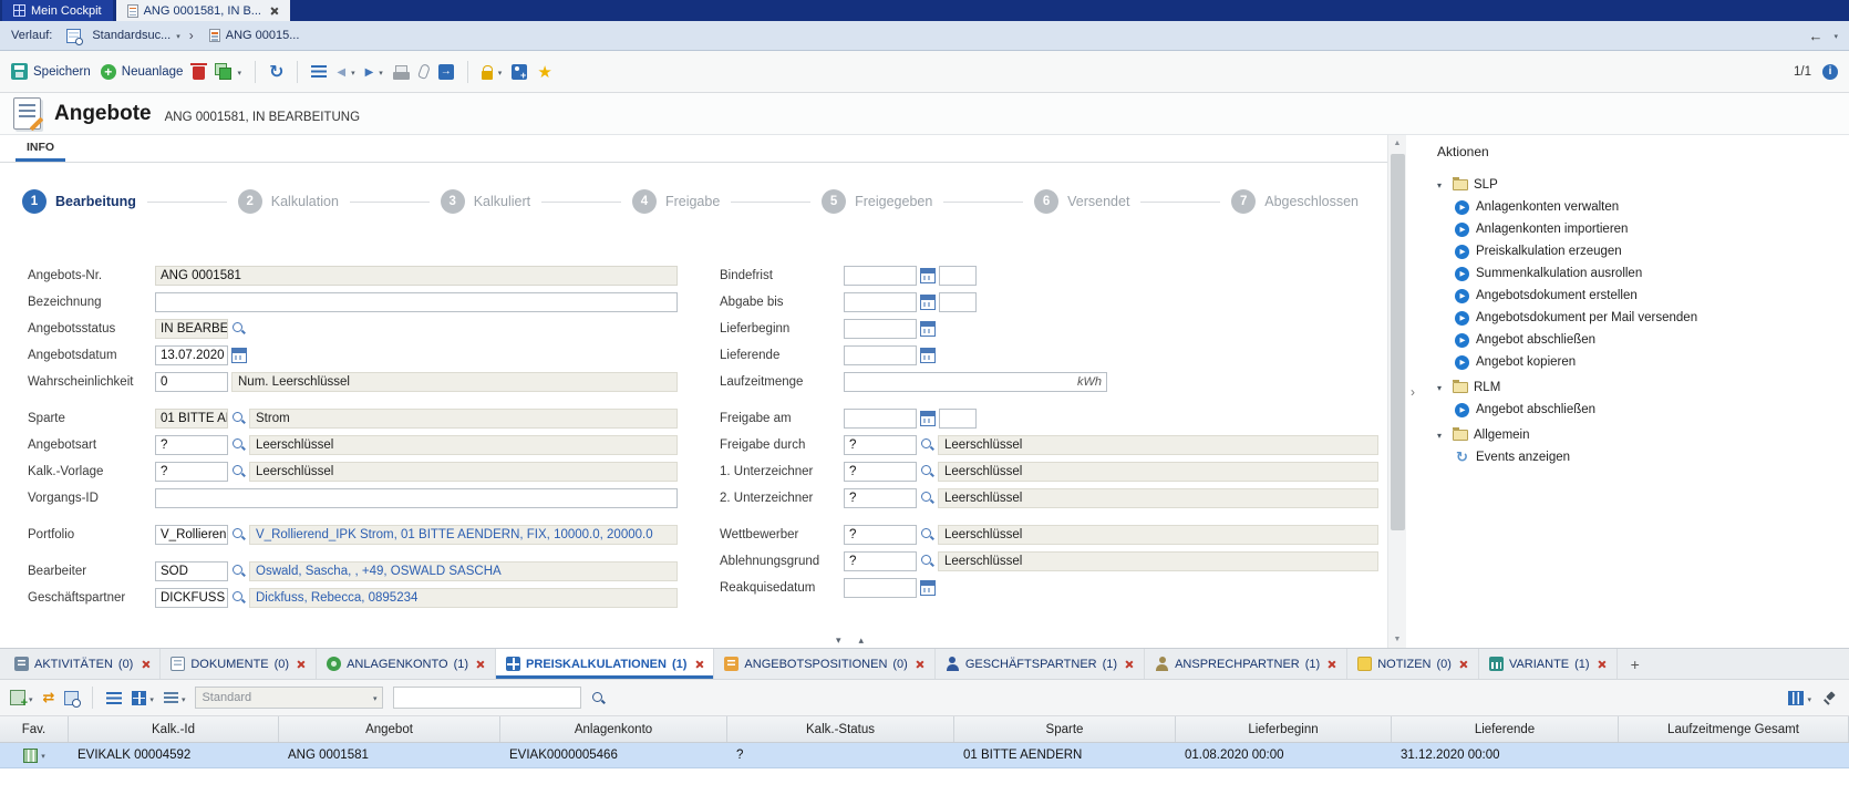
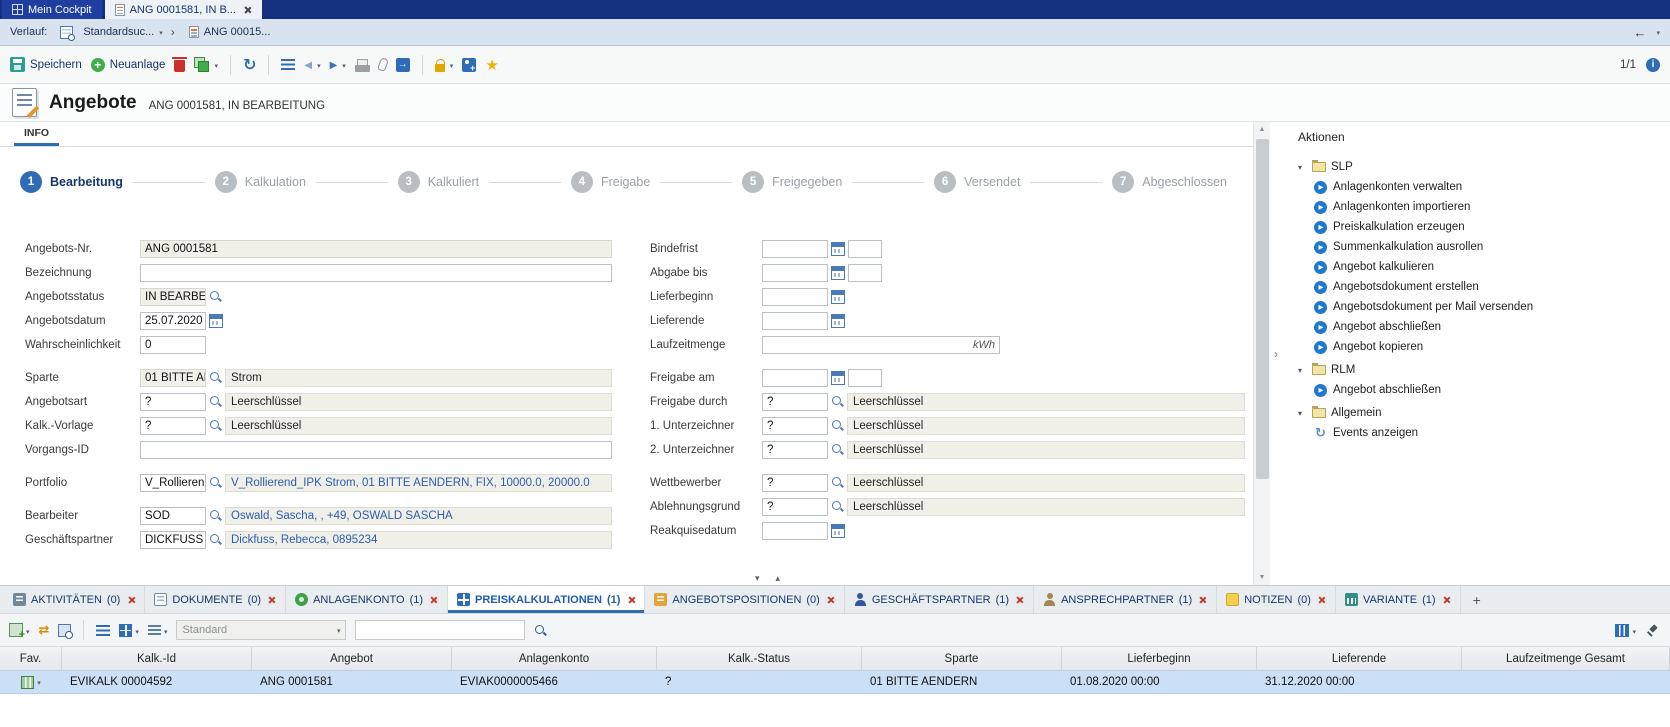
  Mein Cockpit
  ANG 0001581, IN B...
  Verlauf:
  Standardsuc...
  ANG 00015...
  Speichern
  Neuanlage
  1/1
  Angebote
  ANG 0001581, IN BEARBEITUNG
  INFO
  1
  Bearbeitung
  2
  Kalkulation
  3
  Kalkuliert
  4
  Freigabe
  5
  Freigegeben
  6
  Versendet
  7
  Abgeschlossen
  Angebots-Nr.
  ANG 0001581
  Bezeichnung
  Angebotsstatus
  IN BEARBE
  Angebotsdatum
- 13.07.2020
+ 25.07.2020
  Wahrscheinlichkeit
  0
- Num. Leerschlüssel
  Sparte
  01 BITTE A
  Strom
  Angebotsart
  ?
  Leerschlüssel
  Kalk.-Vorlage
  ?
  Leerschlüssel
  Vorgangs-ID
  Portfolio
  V_Rollieren
  V_Rollierend_IPK Strom, 01 BITTE AENDERN, FIX, 10000.0, 20000.0
  Bearbeiter
  SOD
  Oswald, Sascha, , +49, OSWALD SASCHA
  Geschäftspartner
  DICKFUSS
  Dickfuss, Rebecca, 0895234
  Bindefrist
  Abgabe bis
  Lieferbeginn
  Lieferende
  Laufzeitmenge
  kWh
  Freigabe am
  Freigabe durch
  ?
  Leerschlüssel
  1. Unterzeichner
  ?
  Leerschlüssel
  2. Unterzeichner
  ?
  Leerschlüssel
  Wettbewerber
  ?
  Leerschlüssel
  Ablehnungsgrund
  ?
  Leerschlüssel
  Reakquisedatum
  Aktionen
  SLP
  Anlagenkonten verwalten
  Anlagenkonten importieren
  Preiskalkulation erzeugen
  Summenkalkulation ausrollen
+ Angebot kalkulieren
  Angebotsdokument erstellen
  Angebotsdokument per Mail versenden
  Angebot abschließen
  Angebot kopieren
  RLM
  Angebot abschließen
  Allgemein
  Events anzeigen
  AKTIVITÄTEN
  (0)
  DOKUMENTE
  (0)
  ANLAGENKONTO
  (1)
  PREISKALKULATIONEN
  (1)
  ANGEBOTSPOSITIONEN
  (0)
  GESCHÄFTSPARTNER
  (1)
  ANSPRECHPARTNER
  (1)
  NOTIZEN
  (0)
  VARIANTE
  (1)
  +
  Standard
  Fav.
  Kalk.-Id
  Angebot
  Anlagenkonto
  Kalk.-Status
  Sparte
  Lieferbeginn
  Lieferende
  Laufzeitmenge Gesamt
  EVIKALK 00004592
  ANG 0001581
  EVIAK0000005466
  ?
  01 BITTE AENDERN
  01.08.2020 00:00
  31.12.2020 00:00
